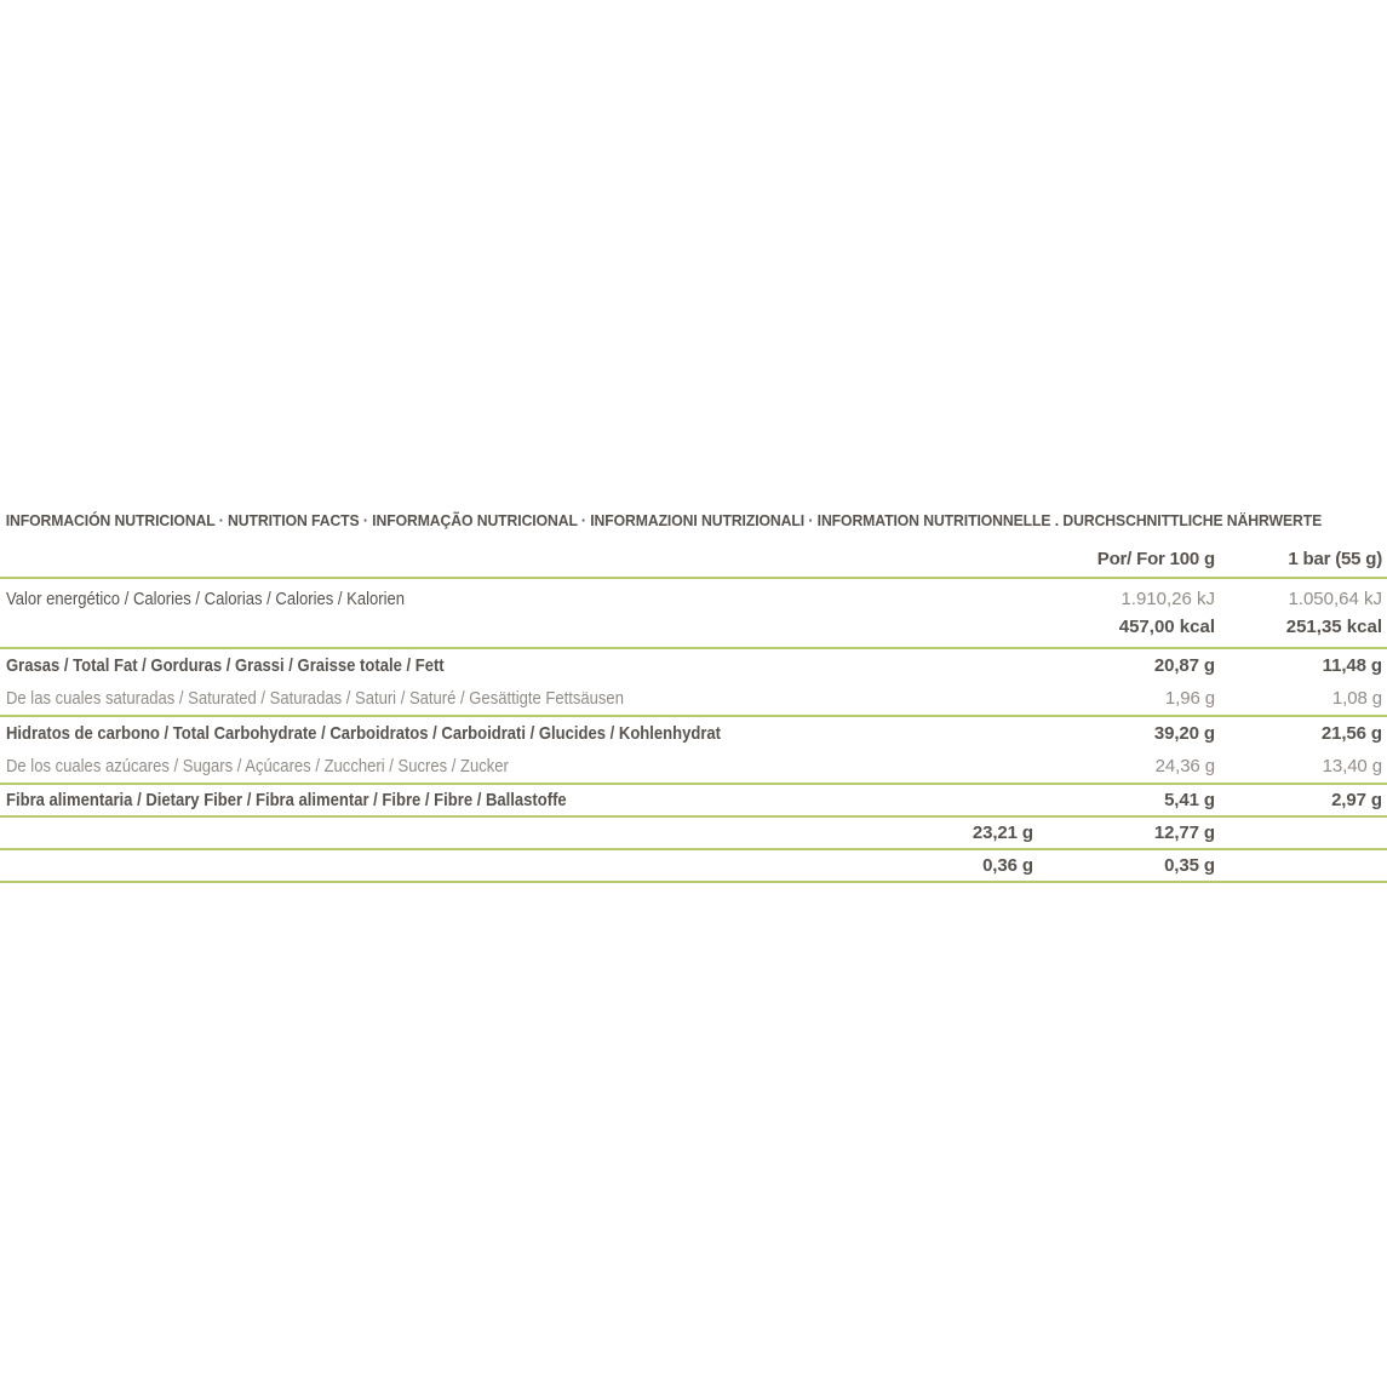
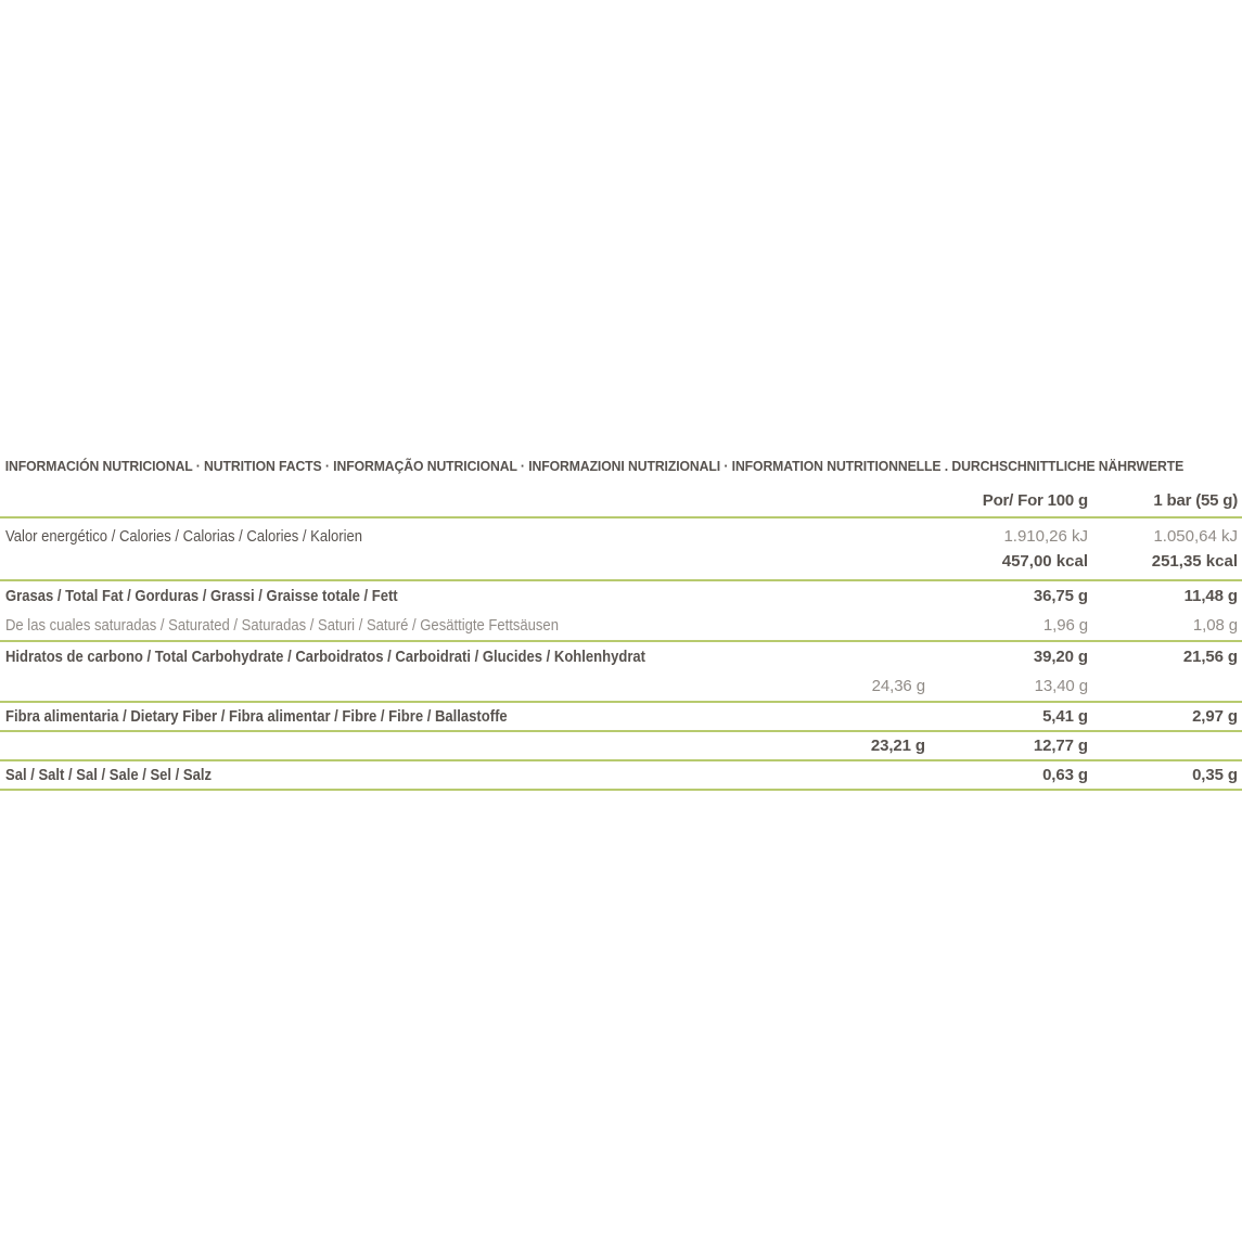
  INFORMACIÓN NUTRICIONAL · NUTRITION FACTS · INFORMAÇÃO NUTRICIONAL · INFORMAZIONI NUTRIZIONALI · INFORMATION NUTRITIONNELLE . DURCHSCHNITTLICHE NÄHRWERTE
  Por/ For 100 g
  1 bar (55 g)
  Valor energético / Calories / Calorias / Calories / Kalorien
  1.910,26 kJ
  457,00 kcal
  1.050,64 kJ
  251,35 kcal
  Grasas / Total Fat / Gorduras / Grassi / Graisse totale / Fett
- 20,87 g
+ 36,75 g
  11,48 g
  De las cuales saturadas / Saturated / Saturadas / Saturi / Saturé / Gesättigte Fettsäusen
  1,96 g
  1,08 g
  Hidratos de carbono / Total Carbohydrate / Carboidratos / Carboidrati / Glucides / Kohlenhydrat
  39,20 g
  21,56 g
- De los cuales azúcares / Sugars / Açúcares / Zuccheri / Sucres / Zucker
  24,36 g
  13,40 g
  Fibra alimentaria / Dietary Fiber / Fibra alimentar / Fibre / Fibre / Ballastoffe
  5,41 g
  2,97 g
  23,21 g
  12,77 g
+ Sal / Salt / Sal / Sale / Sel / Salz
- 0,36 g
+ 0,63 g
  0,35 g
